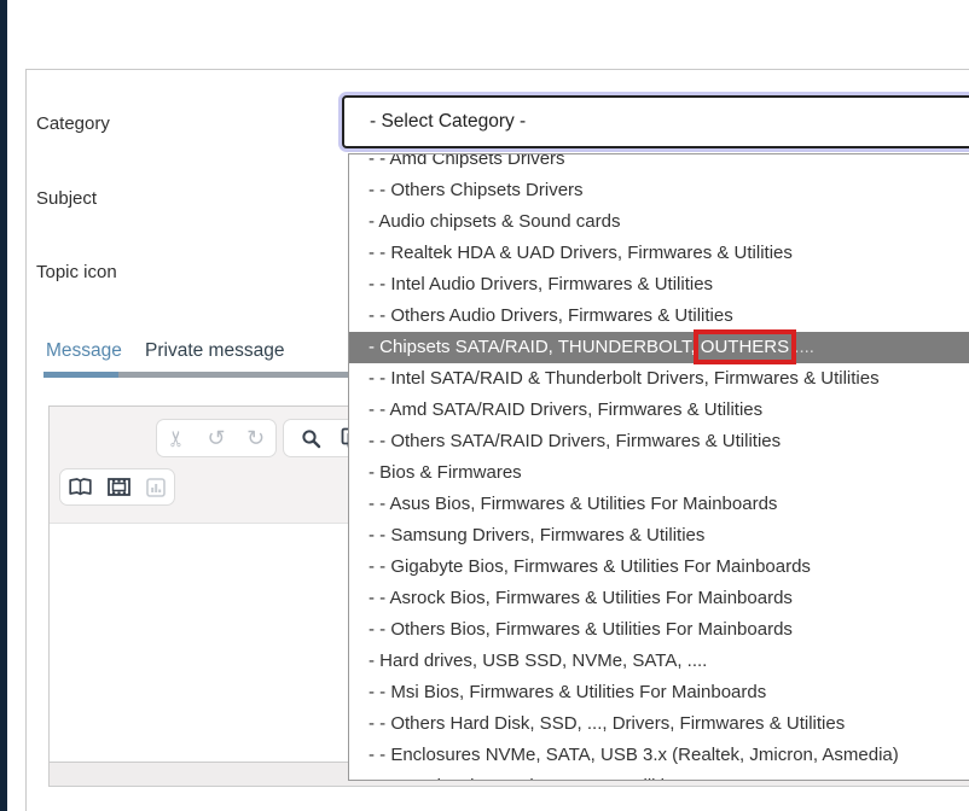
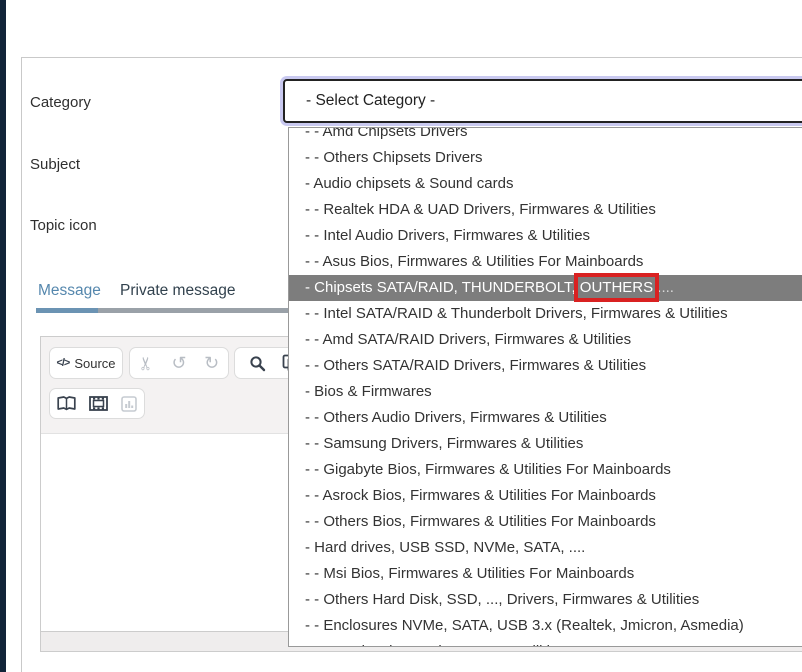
  Category
  Subject
  Topic icon
  Message
  Private message
+ </>
+ Source
  ↺
  ↻
  - Select Category -
  - - Amd Chipsets Drivers
  - - Others Chipsets Drivers
  - Audio chipsets & Sound cards
  - - Realtek HDA & UAD Drivers, Firmwares & Utilities
  - - Intel Audio Drivers, Firmwares & Utilities
- - - Others Audio Drivers, Firmwares & Utilities
+ - - Asus Bios, Firmwares & Utilities For Mainboards
  - Chipsets SATA/RAID, THUNDERBOLT, OUTHERS ....
  - - Intel SATA/RAID & Thunderbolt Drivers, Firmwares & Utilities
  - - Amd SATA/RAID Drivers, Firmwares & Utilities
  - - Others SATA/RAID Drivers, Firmwares & Utilities
  - Bios & Firmwares
- - - Asus Bios, Firmwares & Utilities For Mainboards
+ - - Others Audio Drivers, Firmwares & Utilities
  - - Samsung Drivers, Firmwares & Utilities
  - - Gigabyte Bios, Firmwares & Utilities For Mainboards
  - - Asrock Bios, Firmwares & Utilities For Mainboards
  - - Others Bios, Firmwares & Utilities For Mainboards
  - Hard drives, USB SSD, NVMe, SATA, ....
  - - Msi Bios, Firmwares & Utilities For Mainboards
  - - Others Hard Disk, SSD, ..., Drivers, Firmwares & Utilities
  - - Enclosures NVMe, SATA, USB 3.x (Realtek, Jmicron, Asmedia)
